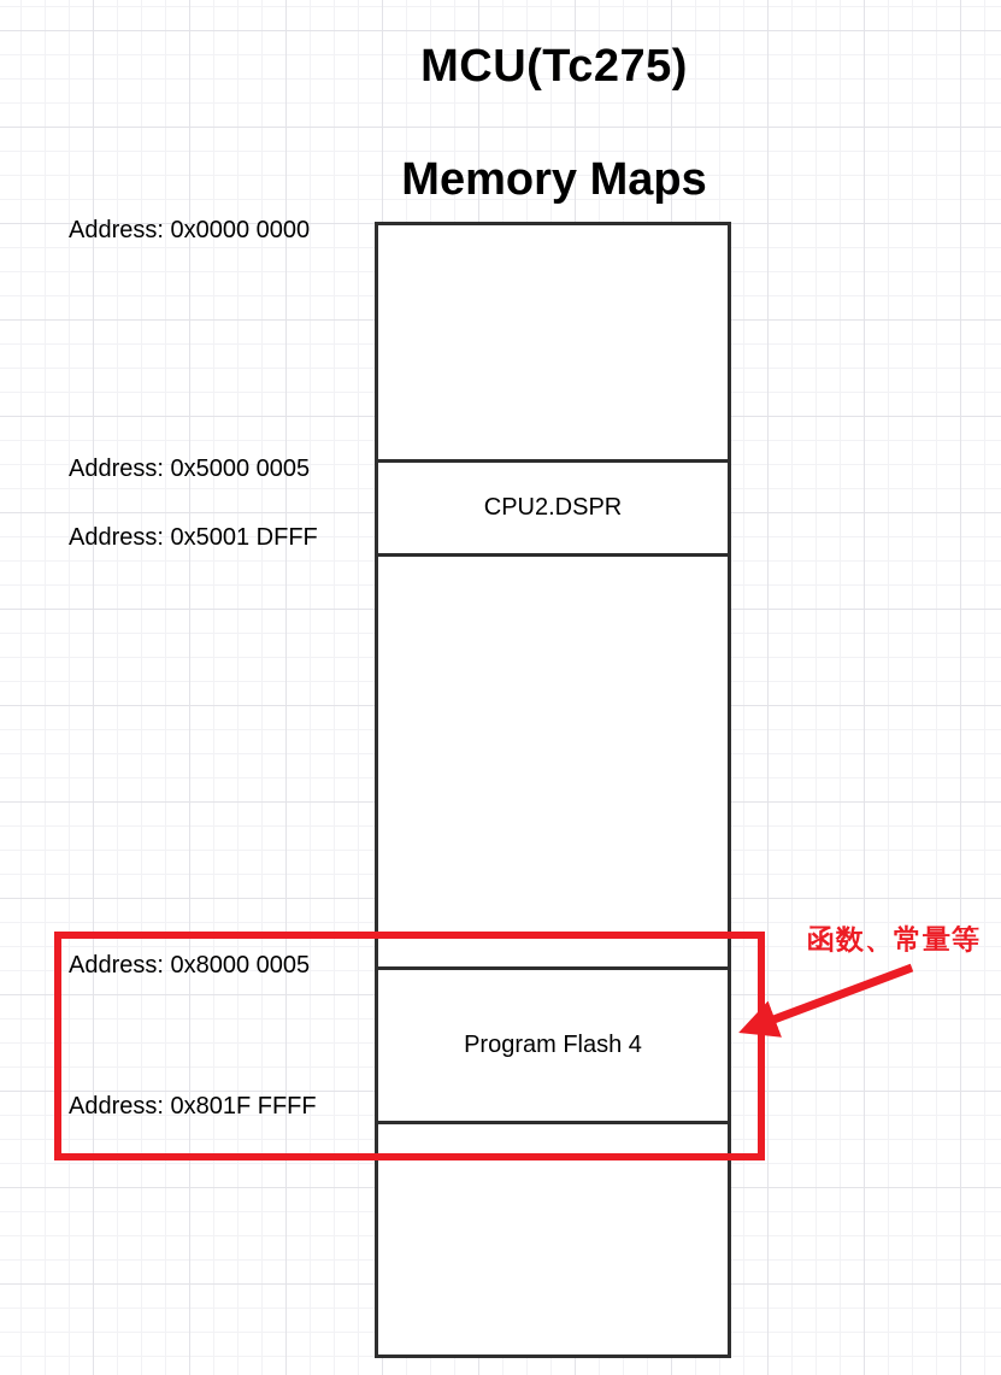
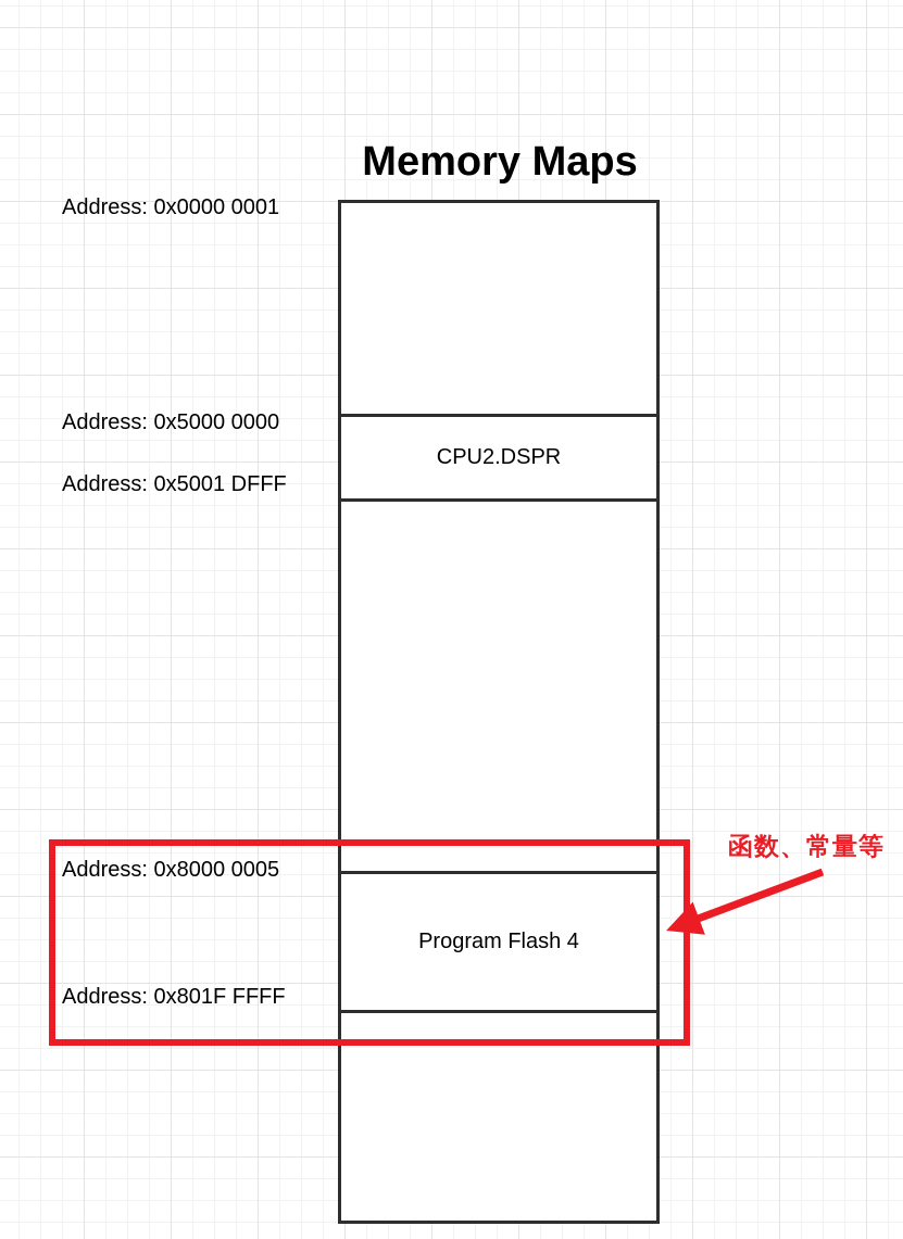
- MCU(Tc275)
  Memory Maps
  CPU2.DSPR
  Program Flash 4
- Address: 0x0000 0000
+ Address: 0x0000 0001
- Address: 0x5000 0005
+ Address: 0x5000 0000
  Address: 0x5001 DFFF
  Address: 0x8000 0005
  Address: 0x801F FFFF
  函数、常量等
